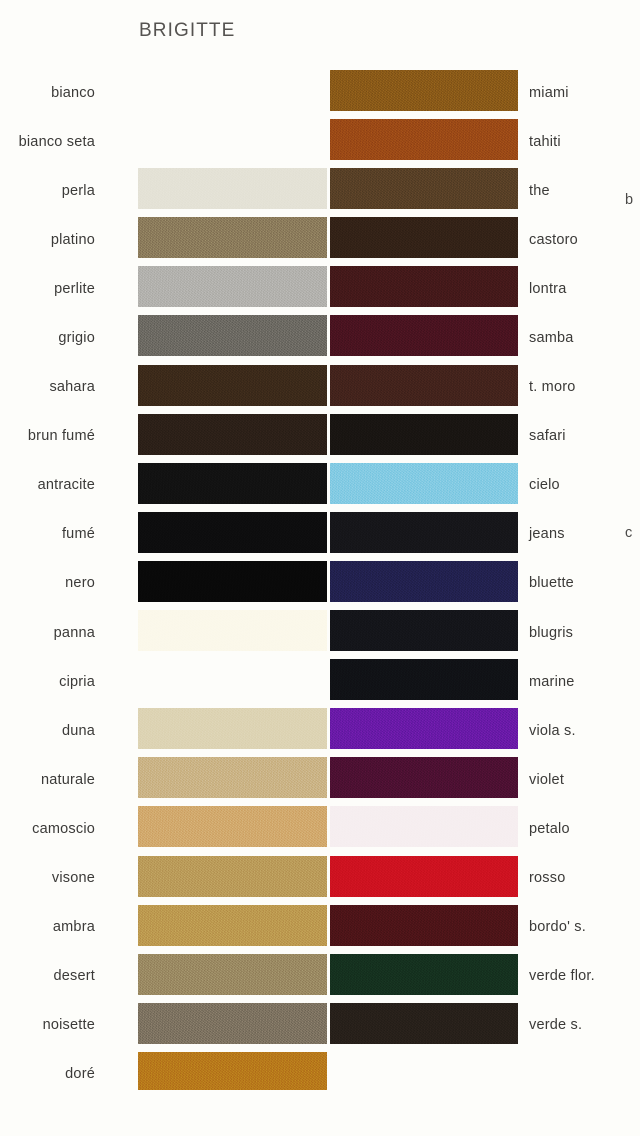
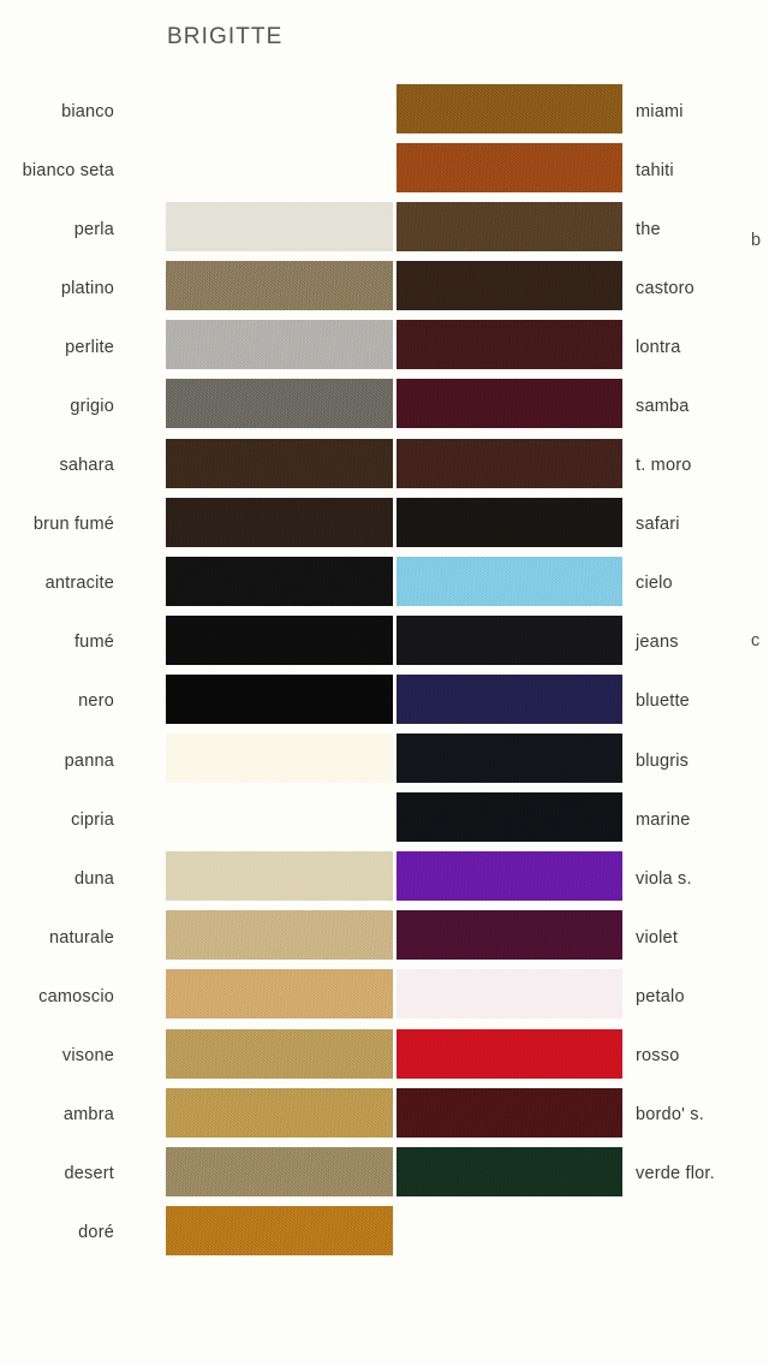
  BRIGITTE
  bianco
  miami
  bianco seta
  tahiti
  perla
  the
  platino
  castoro
  perlite
  lontra
  grigio
  samba
  sahara
  t. moro
  brun fumé
  safari
  antracite
  cielo
  fumé
  jeans
  nero
  bluette
  panna
  blugris
  cipria
  marine
  duna
  viola s.
  naturale
  violet
  camoscio
  petalo
  visone
  rosso
  ambra
  bordo' s.
  desert
  verde flor.
- noisette
- verde s.
  doré
  b
  c
